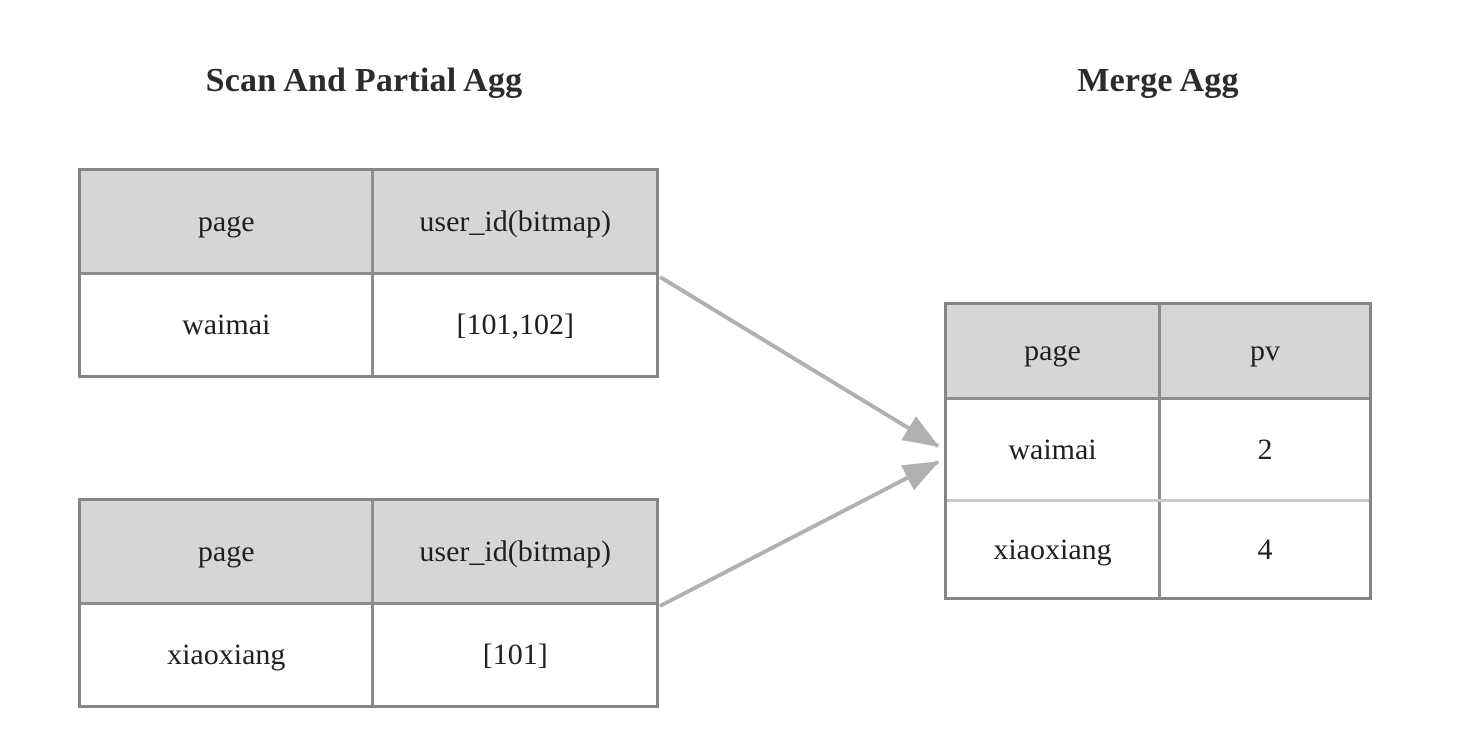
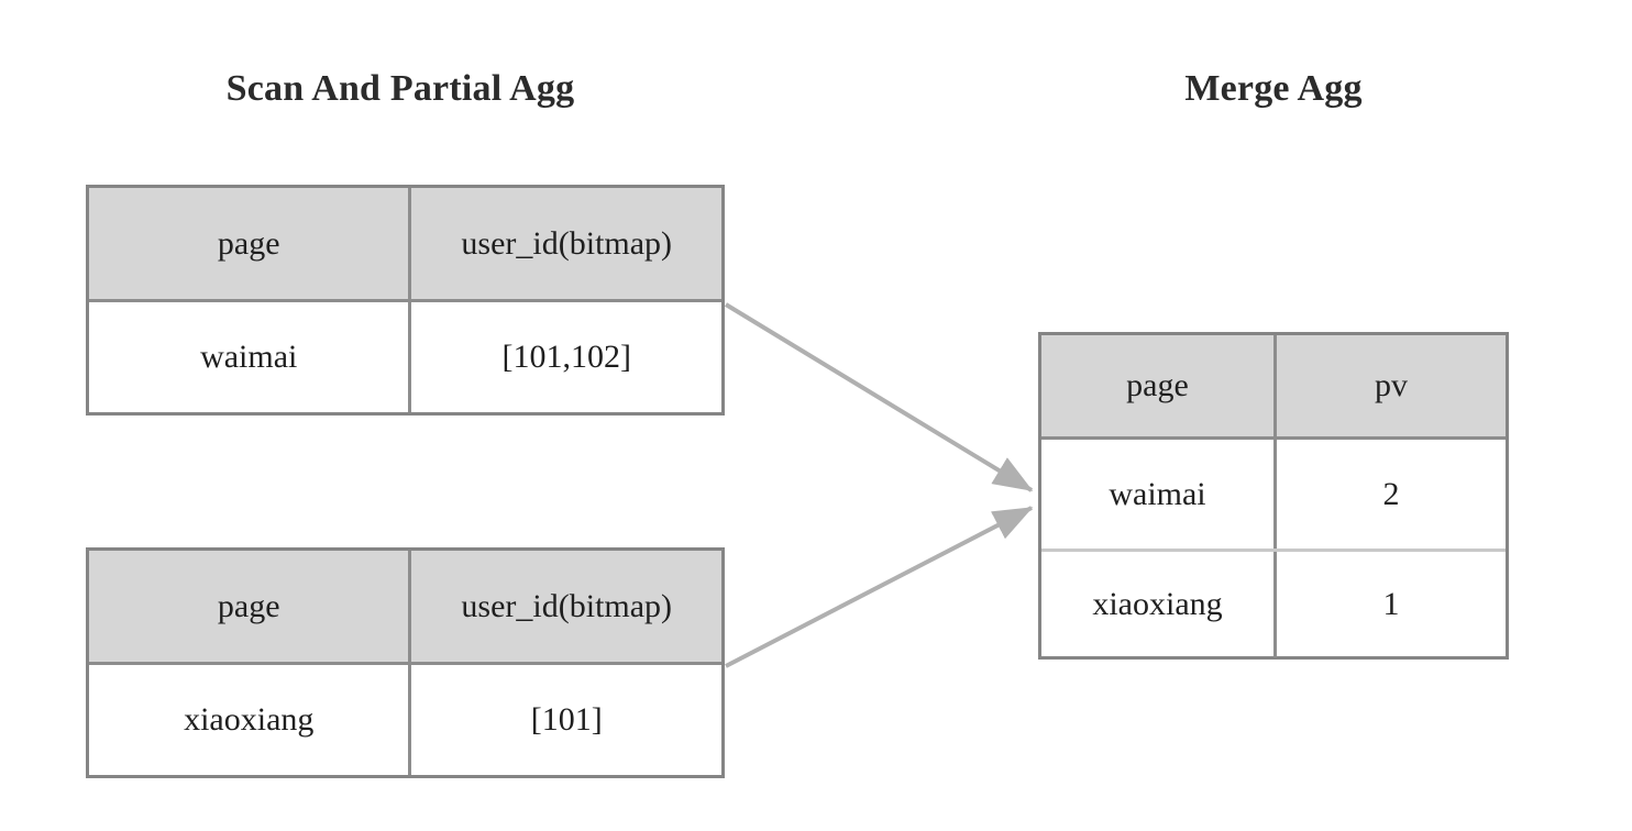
  Scan And Partial Agg
  Merge Agg
  page
  user_id(bitmap)
  waimai
  [101,102]
  page
  user_id(bitmap)
  xiaoxiang
  [101]
  page
  pv
  waimai
  2
  xiaoxiang
- 4
+ 1
